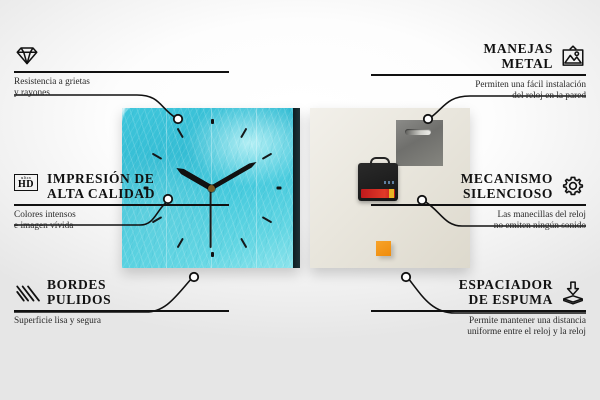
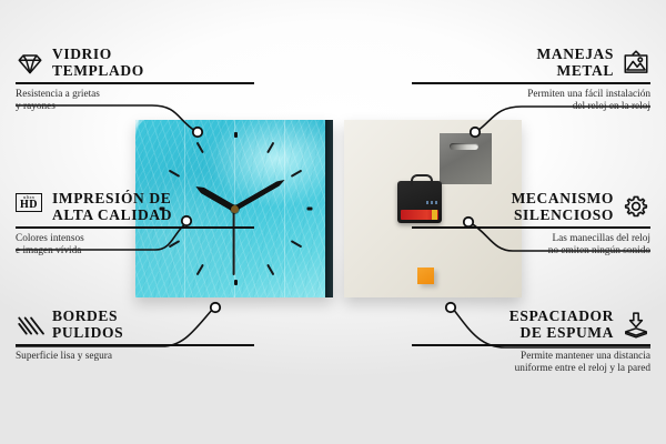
+ VIDRIO
+ TEMPLADO
  Resistencia a grietas
  y rayones
  HD
  IMPRESIÓN DE
  ALTA CALIDAD
  Colores intensos
  e imagen vívida
  BORDES
  PULIDOS
  Superficie lisa y segura
  MANEJAS
  METAL
  Permiten una fácil instalación
- del reloj en la pared
+ del reloj en la reloj
  MECANISMO
  SILENCIOSO
  Las manecillas del reloj
  no emiten ningún sonido
  ESPACIADOR
  DE ESPUMA
  Permite mantener una distancia
- uniforme entre el reloj y la reloj
+ uniforme entre el reloj y la pared
